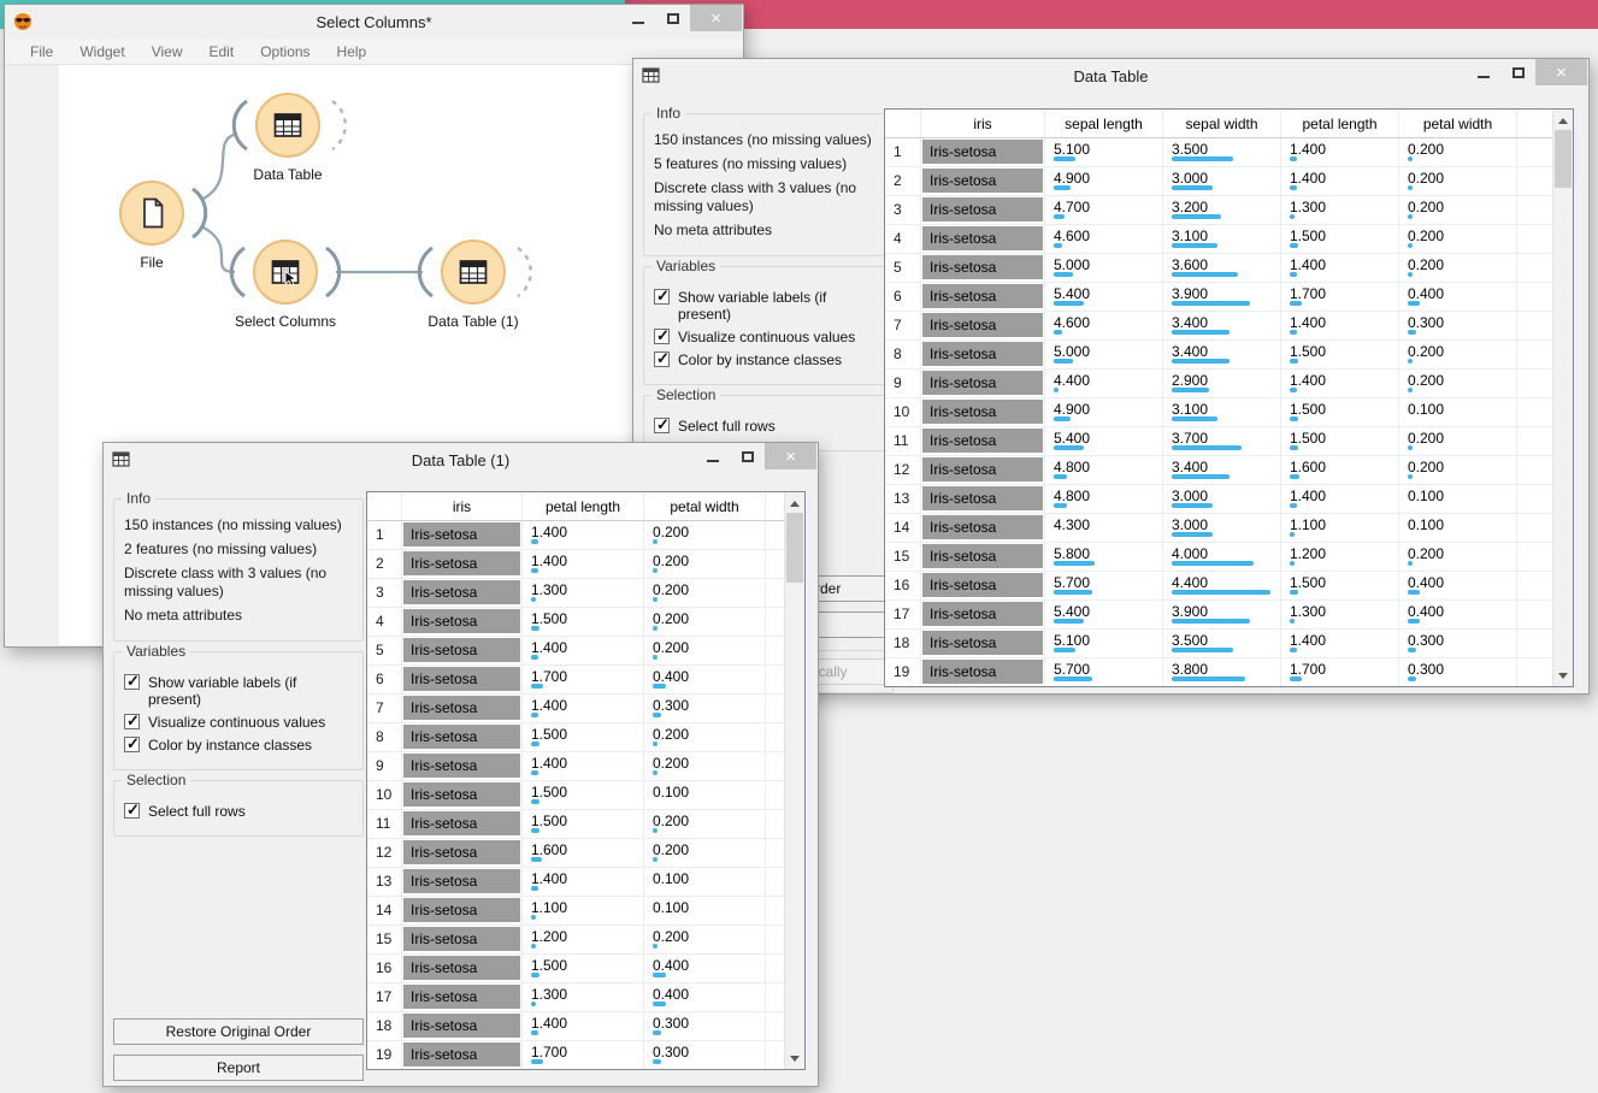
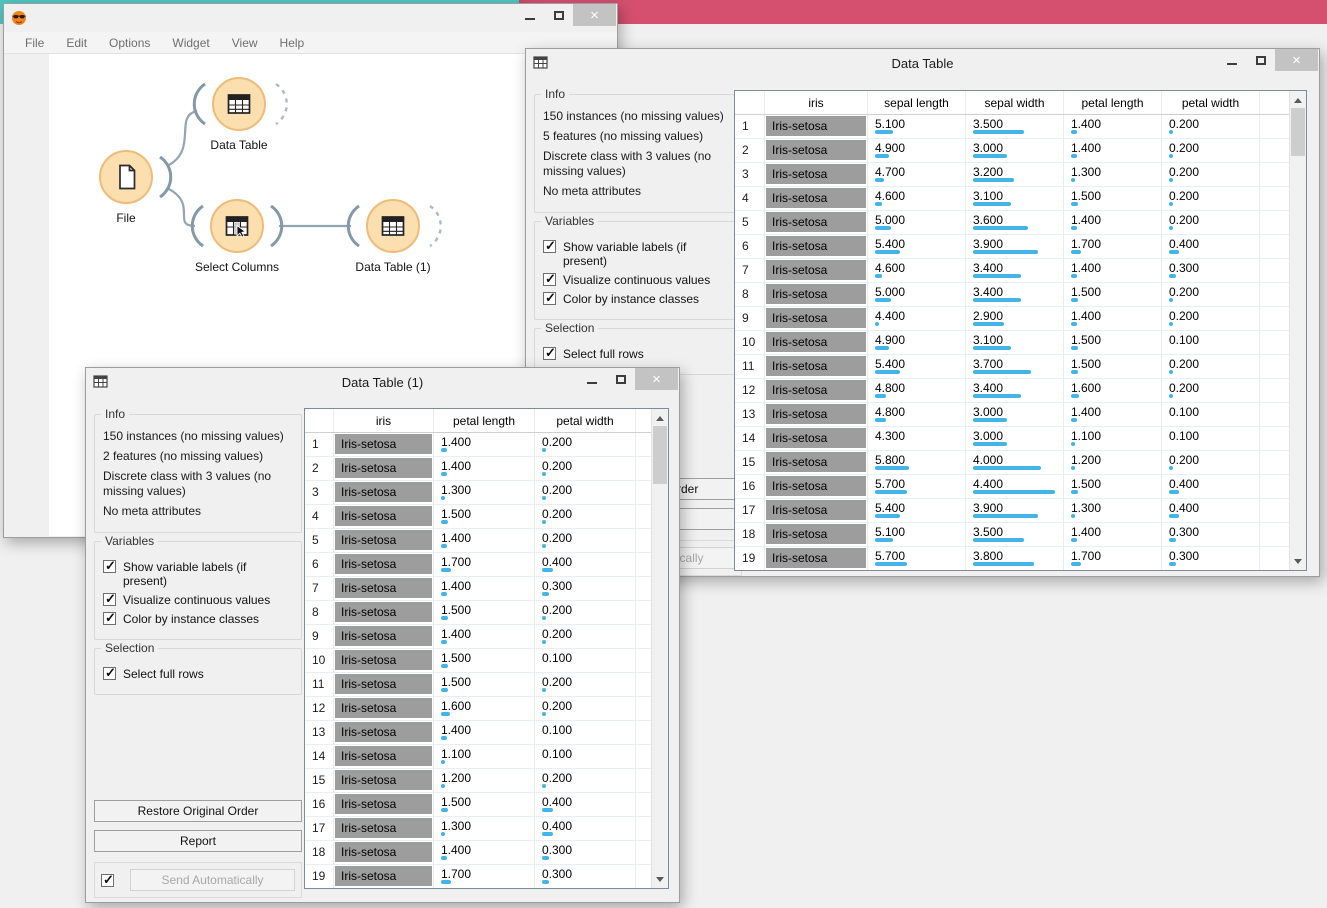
- Select Columns*
  ×
  File
- Widget
+ Edit
- View
+ Options
- Edit
+ Widget
- Options
+ View
  Help
  File
  Data Table
  Select Columns
  Data Table (1)
  Data Table
  ×
  Info
  150 instances (no missing values)
  5 features (no missing values)
  Discrete class with 3 values (no missing values)
  No meta attributes
  Variables
  Show variable labels (if present)
  Visualize continuous values
  Color by instance classes
  Selection
  Select full rows
  iris
  sepal length
  sepal width
  petal length
  petal width
  1
  Iris-setosa
  5.100
  3.500
  1.400
  0.200
  2
  Iris-setosa
  4.900
  3.000
  1.400
  0.200
  3
  Iris-setosa
  4.700
  3.200
  1.300
  0.200
  4
  Iris-setosa
  4.600
  3.100
  1.500
  0.200
  5
  Iris-setosa
  5.000
  3.600
  1.400
  0.200
  6
  Iris-setosa
  5.400
  3.900
  1.700
  0.400
  7
  Iris-setosa
  4.600
  3.400
  1.400
  0.300
  8
  Iris-setosa
  5.000
  3.400
  1.500
  0.200
  9
  Iris-setosa
  4.400
  2.900
  1.400
  0.200
  10
  Iris-setosa
  4.900
  3.100
  1.500
  0.100
  11
  Iris-setosa
  5.400
  3.700
  1.500
  0.200
  12
  Iris-setosa
  4.800
  3.400
  1.600
  0.200
  13
  Iris-setosa
  4.800
  3.000
  1.400
  0.100
  14
  Iris-setosa
  4.300
  3.000
  1.100
  0.100
  15
  Iris-setosa
  5.800
  4.000
  1.200
  0.200
  16
  Iris-setosa
  5.700
  4.400
  1.500
  0.400
  17
  Iris-setosa
  5.400
  3.900
  1.300
  0.400
  18
  Iris-setosa
  5.100
  3.500
  1.400
  0.300
  19
  Iris-setosa
  5.700
  3.800
  1.700
  0.300
  Data Table (1)
  ×
  Info
  150 instances (no missing values)
  2 features (no missing values)
  Discrete class with 3 values (no missing values)
  No meta attributes
  Variables
  Show variable labels (if present)
  Visualize continuous values
  Color by instance classes
  Selection
  Select full rows
  Restore Original Order
  Report
+ Send Automatically
  iris
  petal length
  petal width
  1
  Iris-setosa
  1.400
  0.200
  2
  Iris-setosa
  1.400
  0.200
  3
  Iris-setosa
  1.300
  0.200
  4
  Iris-setosa
  1.500
  0.200
  5
  Iris-setosa
  1.400
  0.200
  6
  Iris-setosa
  1.700
  0.400
  7
  Iris-setosa
  1.400
  0.300
  8
  Iris-setosa
  1.500
  0.200
  9
  Iris-setosa
  1.400
  0.200
  10
  Iris-setosa
  1.500
  0.100
  11
  Iris-setosa
  1.500
  0.200
  12
  Iris-setosa
  1.600
  0.200
  13
  Iris-setosa
  1.400
  0.100
  14
  Iris-setosa
  1.100
  0.100
  15
  Iris-setosa
  1.200
  0.200
  16
  Iris-setosa
  1.500
  0.400
  17
  Iris-setosa
  1.300
  0.400
  18
  Iris-setosa
  1.400
  0.300
  19
  Iris-setosa
  1.700
  0.300
